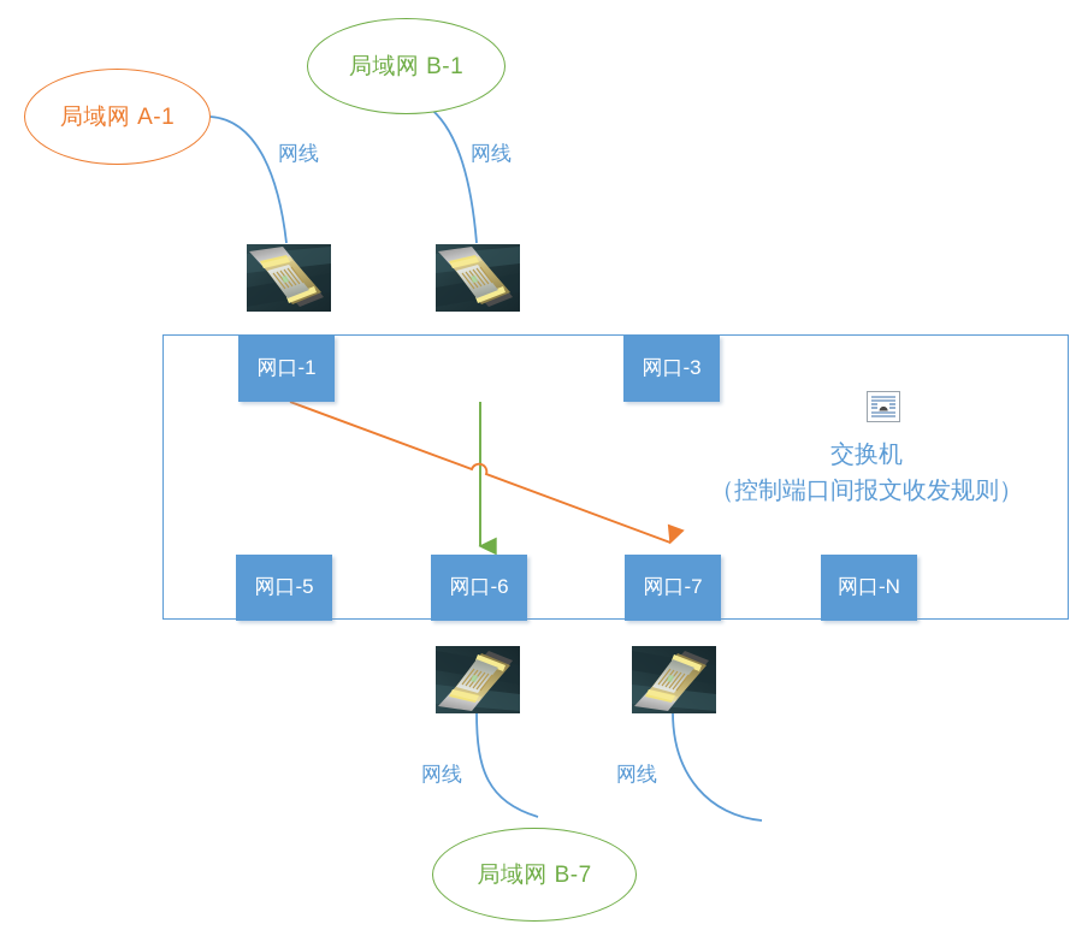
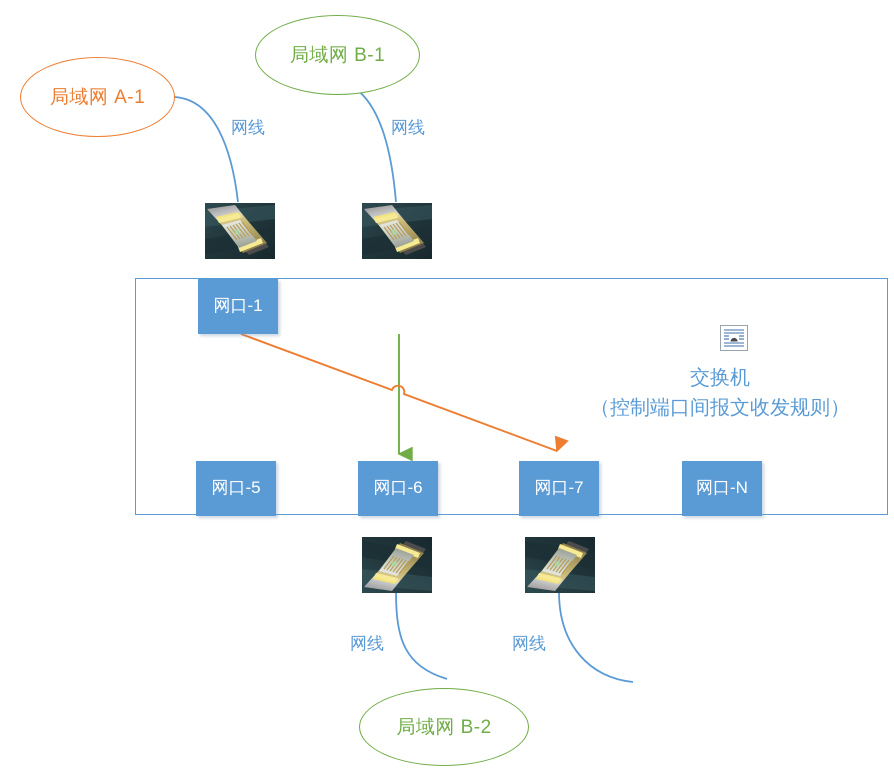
  交换机
  （控制端口间报文收发规则）
  网口-1
- 网口-3
  网口-5
  网口-6
  网口-7
  网口-N
  局域网 A-1
  局域网 B-1
- 局域网 B-7
+ 局域网 B-2
  网线
  网线
  网线
  网线
